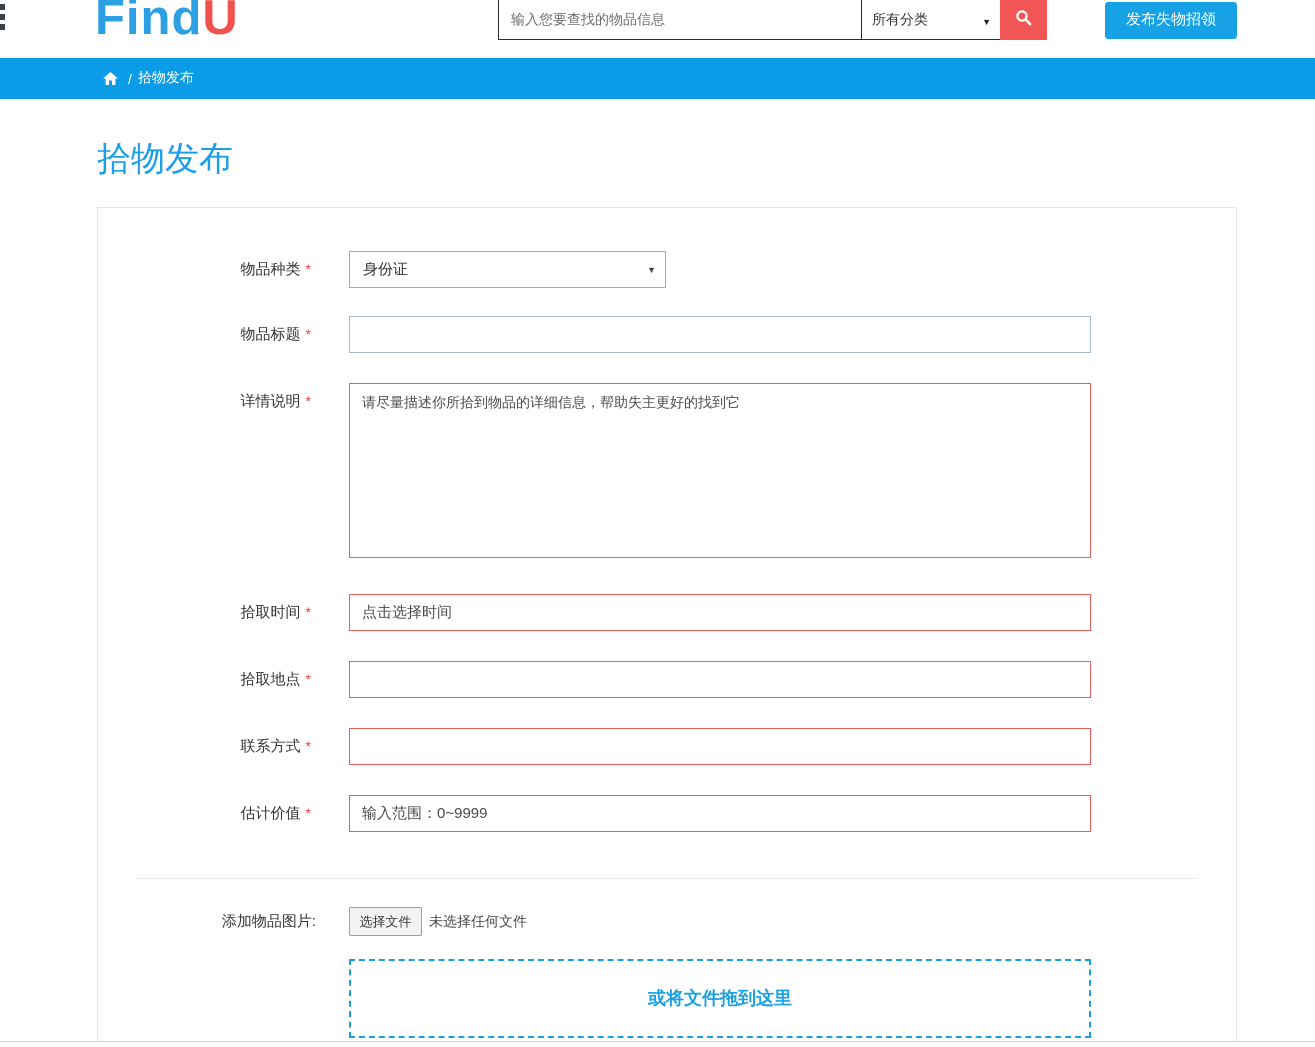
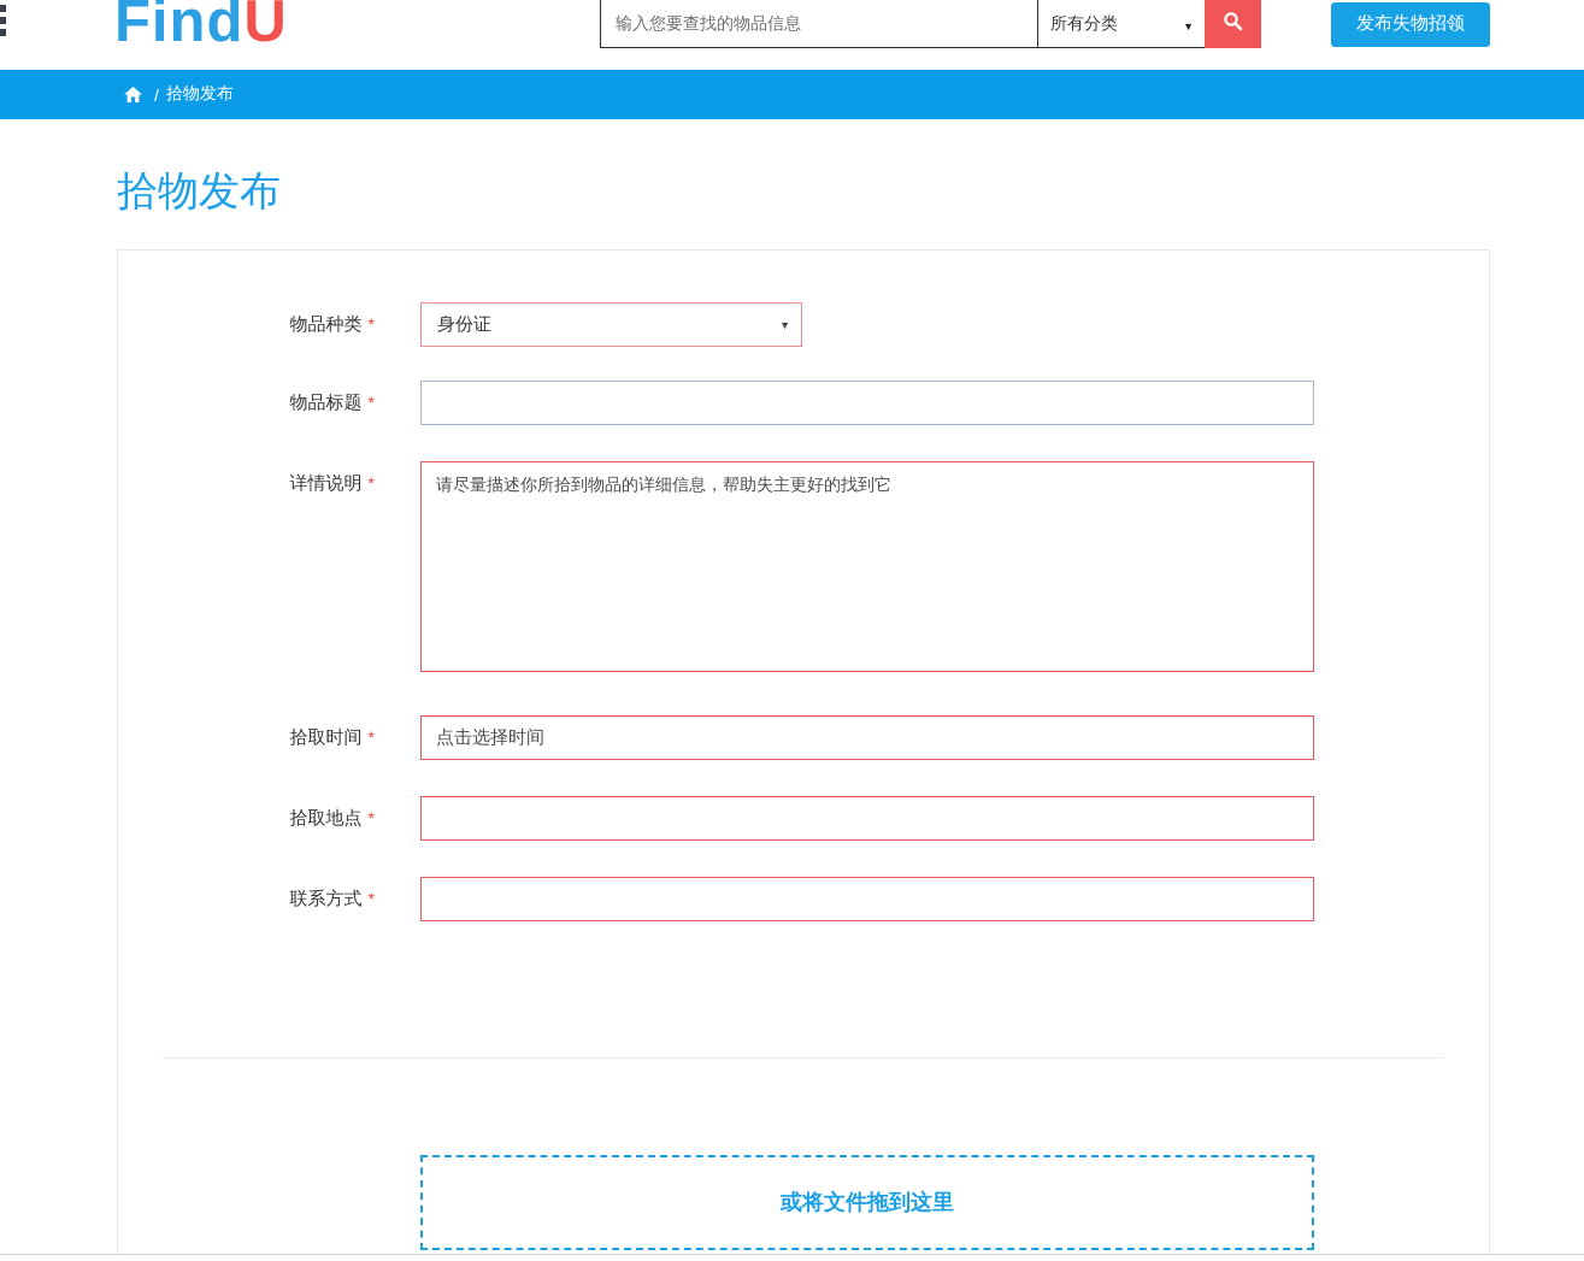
  FindU
  输入您要查找的物品信息
  所有分类
  ▼
  发布失物招领
  /
  拾物发布
  拾物发布
  物品种类 *
  身份证
  ▼
  物品标题 *
  详情说明 *
  请尽量描述你所拾到物品的详细信息，帮助失主更好的找到它
  拾取时间 *
  点击选择时间
  拾取地点 *
  联系方式 *
- 估计价值 *
- 输入范围：0~9999
- 添加物品图片:
- 选择文件
- 未选择任何文件
  或将文件拖到这里
